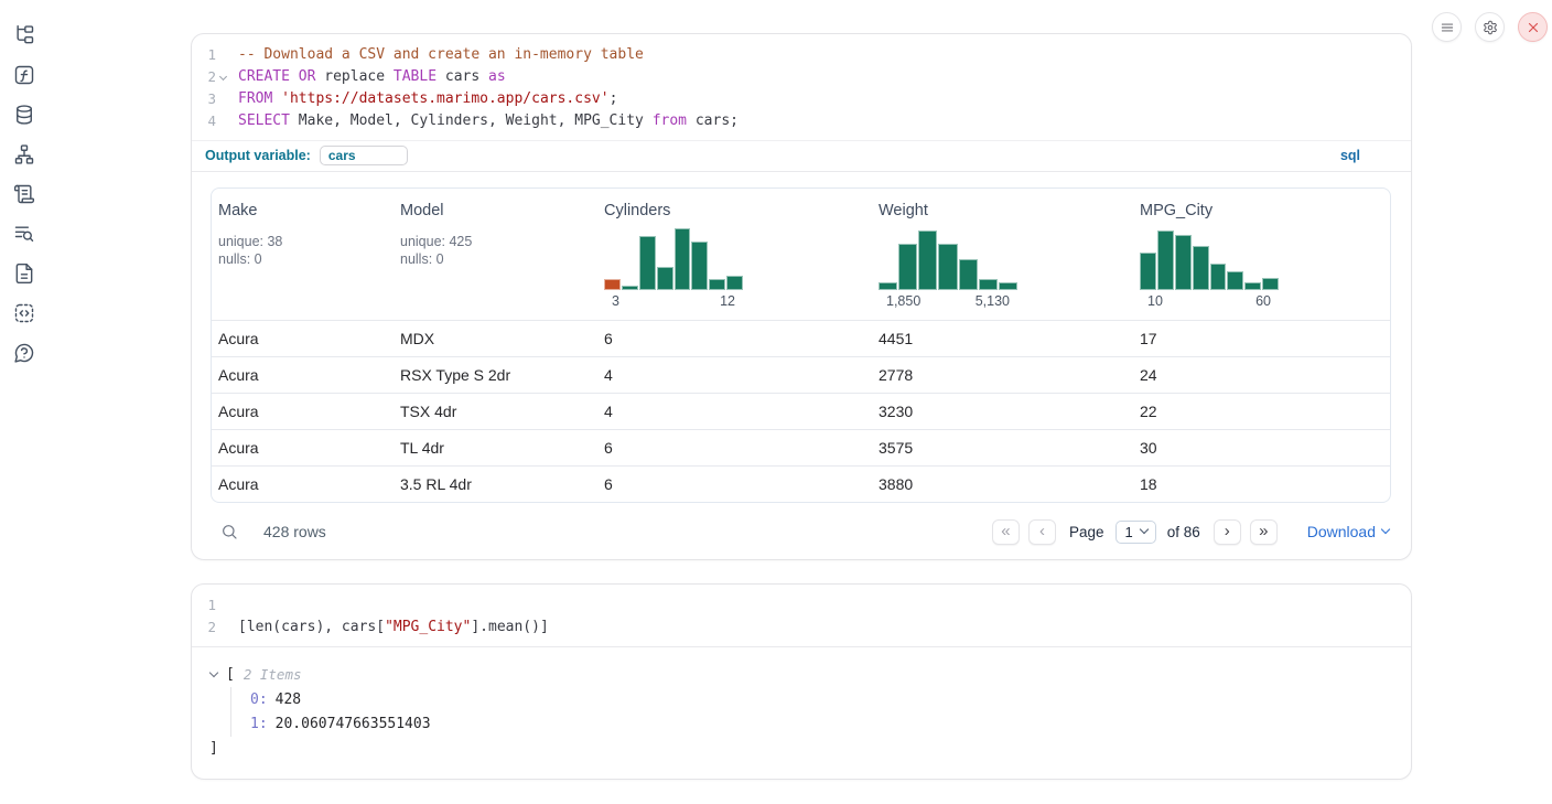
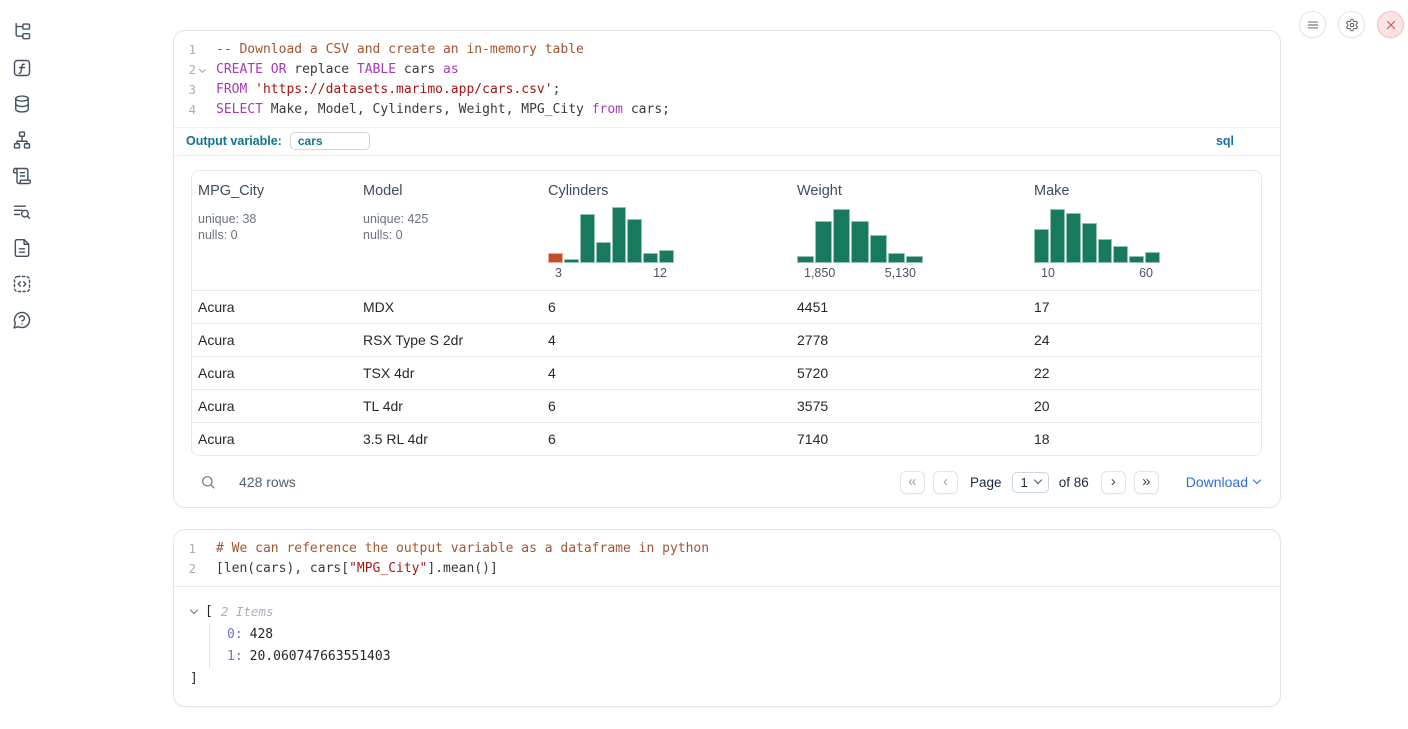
  1
  -- Download a CSV and create an in-memory table
  2
  CREATE OR replace TABLE cars as
  3
  FROM 'https://datasets.marimo.app/cars.csv';
  4
  SELECT Make, Model, Cylinders, Weight, MPG_City from cars;
  Output variable:
  cars
  sql
- Make
+ MPG_City
  unique: 38
  nulls: 0
  Model
  unique: 425
  nulls: 0
  Cylinders
  3
  12
  Weight
  1,850
  5,130
- MPG_City
+ Make
  10
  60
  Acura
  MDX
  6
  4451
  17
  Acura
  RSX Type S 2dr
  4
  2778
  24
  Acura
  TSX 4dr
  4
- 3230
+ 5720
  22
  Acura
  TL 4dr
  6
  3575
- 30
+ 20
  Acura
  3.5 RL 4dr
  6
- 3880
+ 7140
  18
  428 rows
  «
  ‹
  Page
  1
  of 86
  ›
  »
  Download
  1
+ # We can reference the output variable as a dataframe in python
  2
  [len(cars), cars["MPG_City"].mean()]
  [
  2 Items
  0:
  428
  1:
  20.060747663551403
  ]
